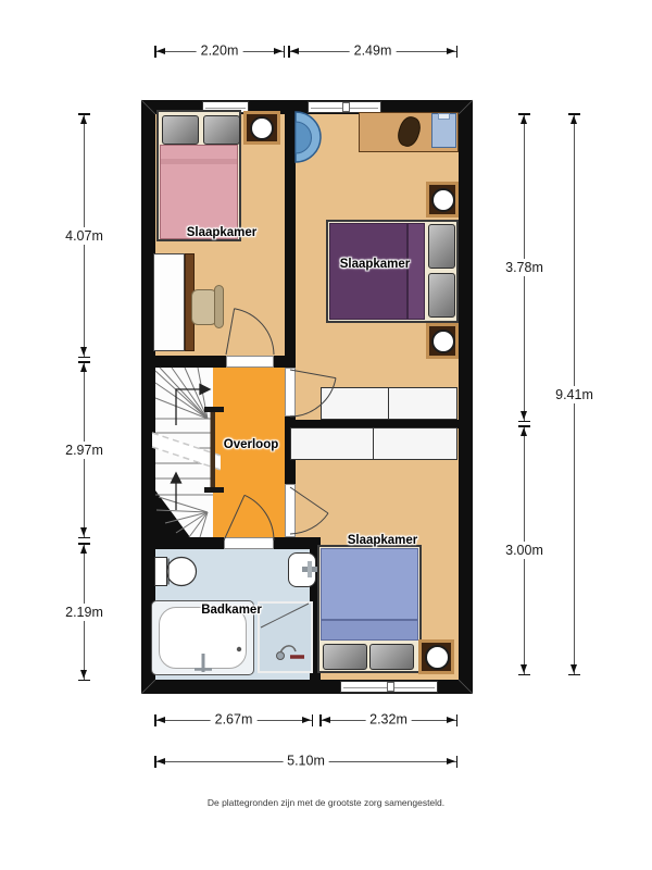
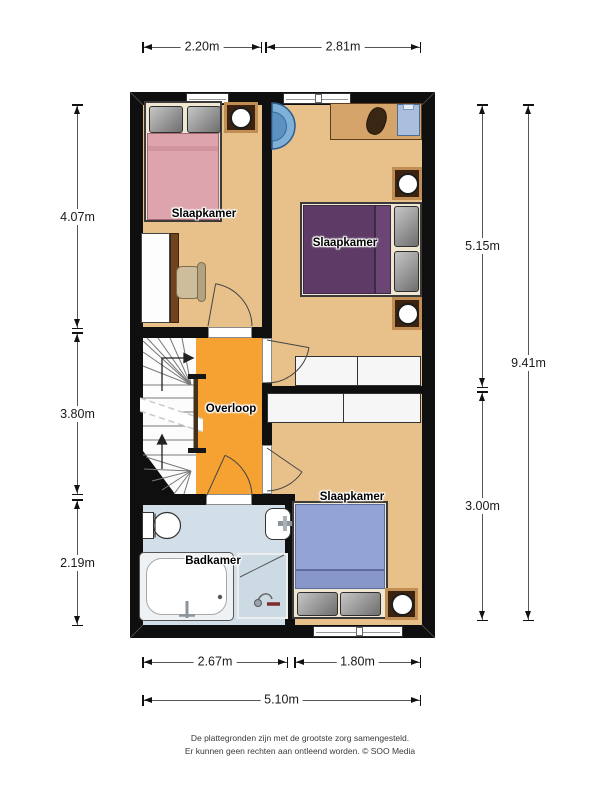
  Slaapkamer
  Slaapkamer
  Overloop
  Badkamer
  Slaapkamer
  2.20m
- 2.49m
+ 2.81m
  4.07m
- 2.97m
+ 3.80m
  2.19m
- 3.78m
+ 5.15m
  3.00m
  9.41m
  2.67m
- 2.32m
+ 1.80m
  5.10m
  De plattegronden zijn met de grootste zorg samengesteld.
+ Er kunnen geen rechten aan ontleend worden. © SOO Media
